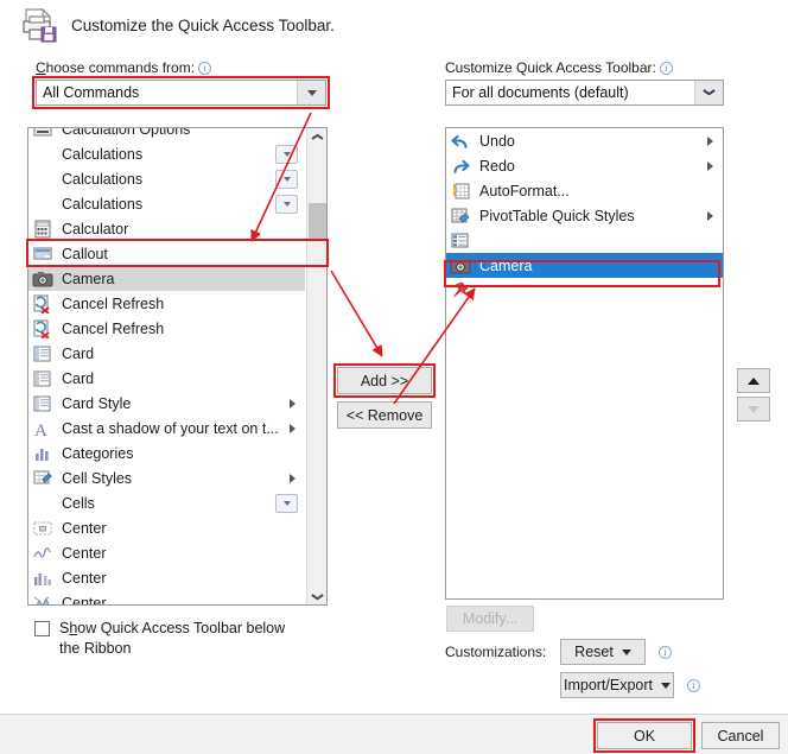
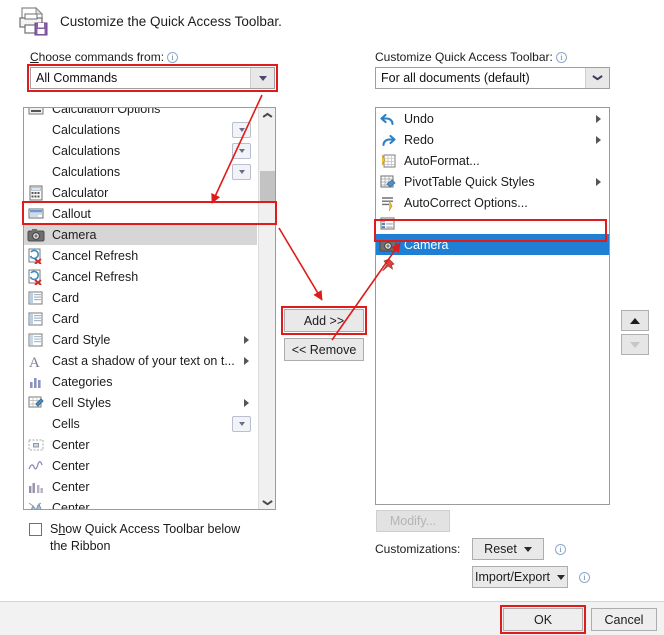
  Customize the Quick Access Toolbar.
  Choose commands from: i
  All Commands
  Customize Quick Access Toolbar: i
  For all documents (default)
  Calculation Options
  Calculations
  Calculations
  Calculations
  Calculator
  Callout
  Camera
  Cancel Refresh
  Cancel Refresh
  Card
  Card
  Card Style
  A
  Cast a shadow of your text on t...
  Categories
  Cell Styles
  Cells
  Center
  Center
  Center
  Center
  Undo
  Redo
  AutoFormat...
  PivotTable Quick Styles
+ AutoCorrect Options...
  Camera
  Add >>
  << Remove
  Show Quick Access Toolbar below the Ribbon
  Modify...
  Customizations:
  Reset
  i
  Import/Export
  i
  OK
  Cancel
